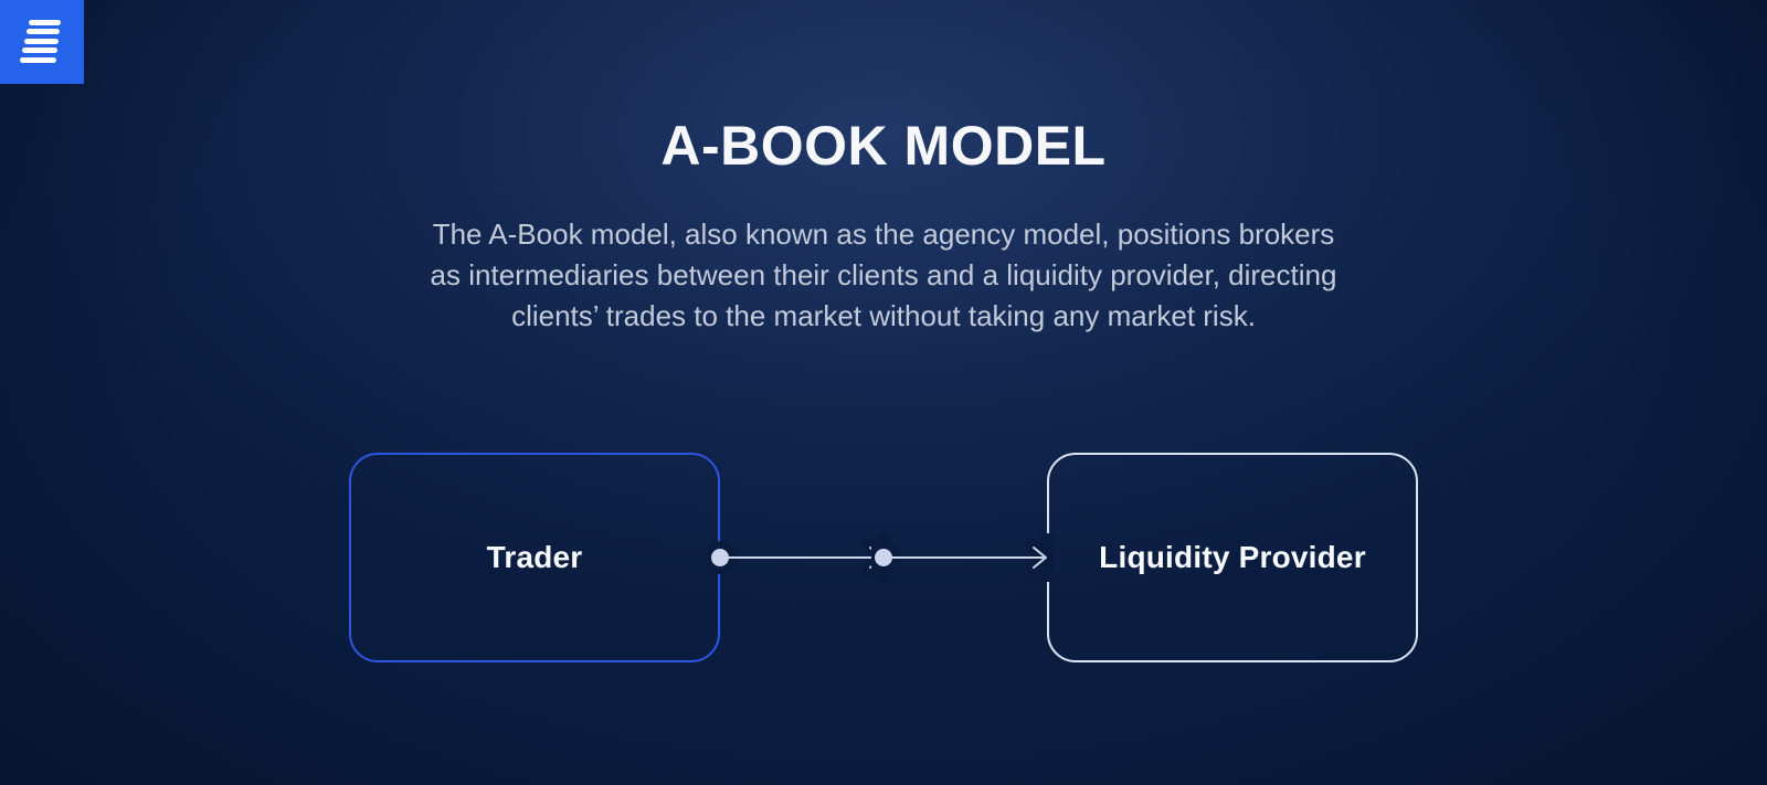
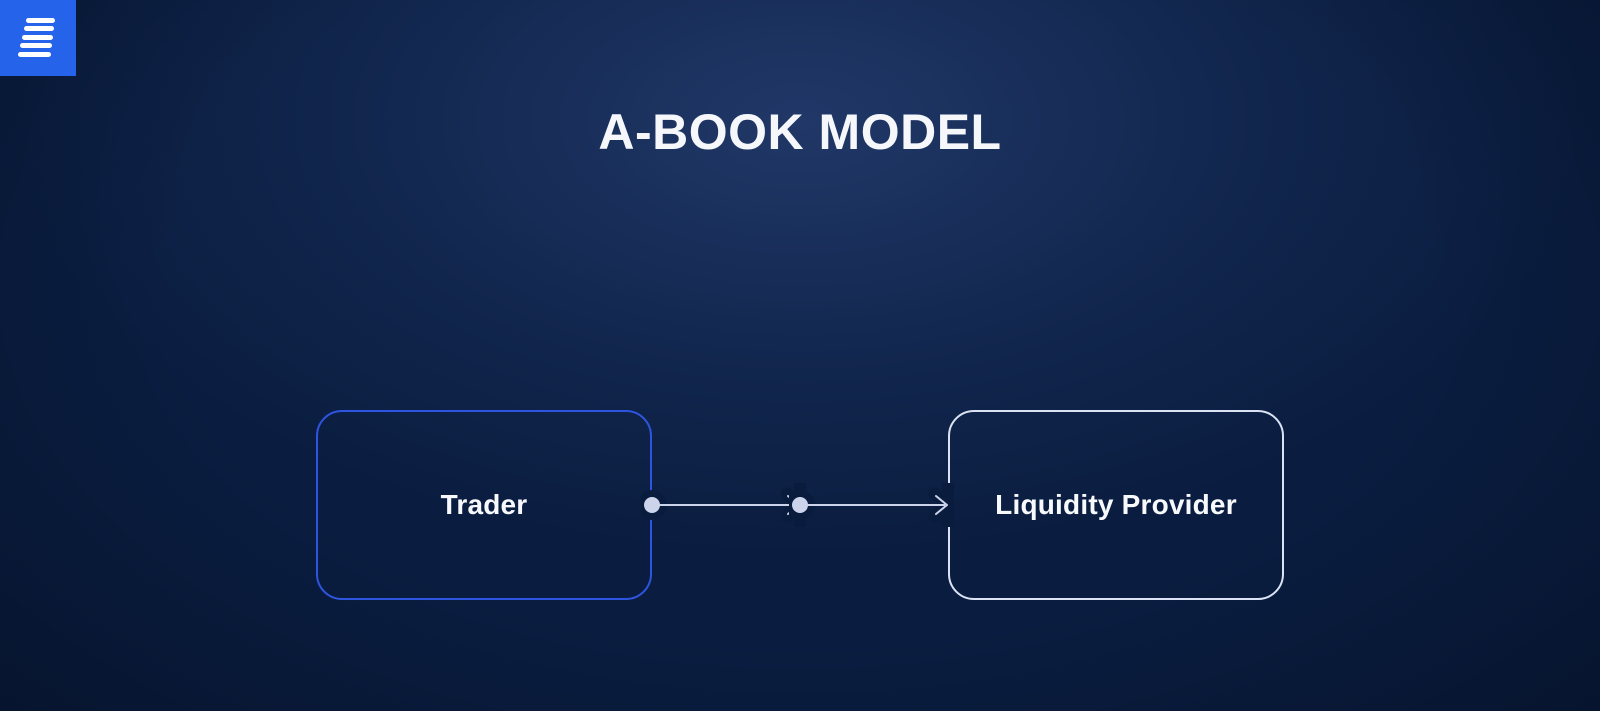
  A-BOOK MODEL
- The A-Book model, also known as the agency model, positions brokers
- as intermediaries between their clients and a liquidity provider, directing
- clients’ trades to the market without taking any market risk.
  Trader
  Liquidity Provider
